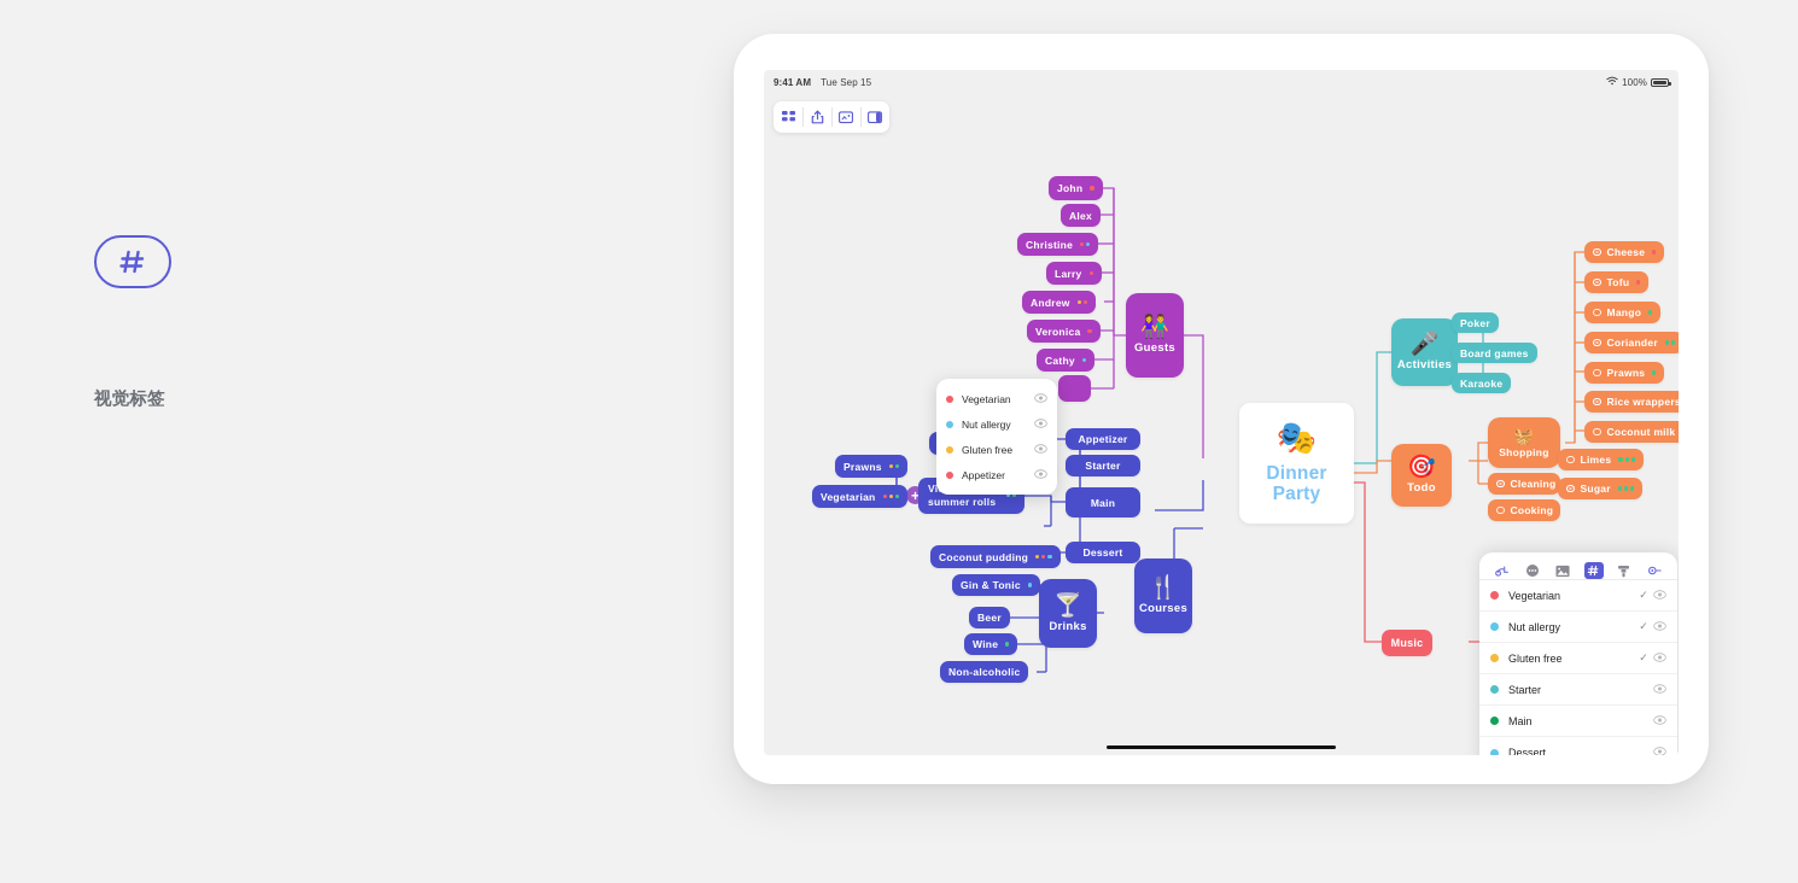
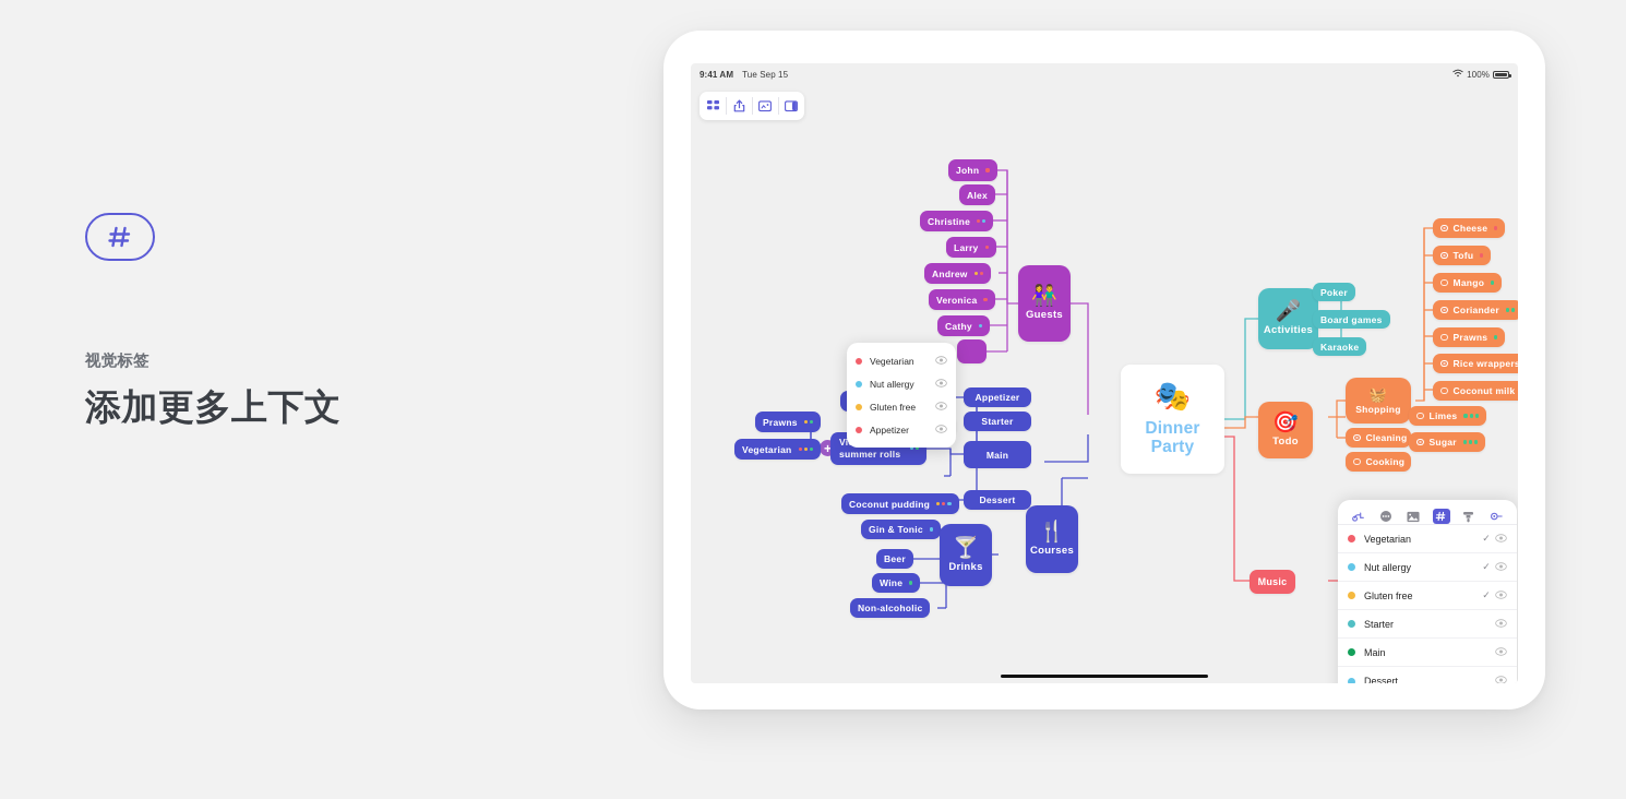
  视觉标签
+ 添加更多上下文
  9:41 AM
  Tue Sep 15
  100%
  John
  Alex
  Christine
  Larry
  Andrew
  Veronica
  Cathy
  👫
  Guests
  +
  Coconut pudding
  Prawns
  Vegetarian
  Appetizer
  Starter
  Main
  Dessert
  🍴
  Courses
  Gin & Tonic
  Beer
  Wine
  Non-alcoholic
  🍸
  Drinks
  🎭
  Dinner
  Party
  🎤
  Activities
  Poker
  Board games
  Karaoke
  🎯
  Todo
  🧺
  Shopping
  Cleaning
  Cooking
  Cheese
  Tofu
  Mango
  Coriander
  Prawns
  Rice wrappers
  Coconut milk
  Limes
  Sugar
  Music
  Vegetarian
  Nut allergy
  Gluten free
  Appetizer
  Vegetarian
  ✓
  Nut allergy
  ✓
  Gluten free
  ✓
  Starter
  Main
  Dessert
